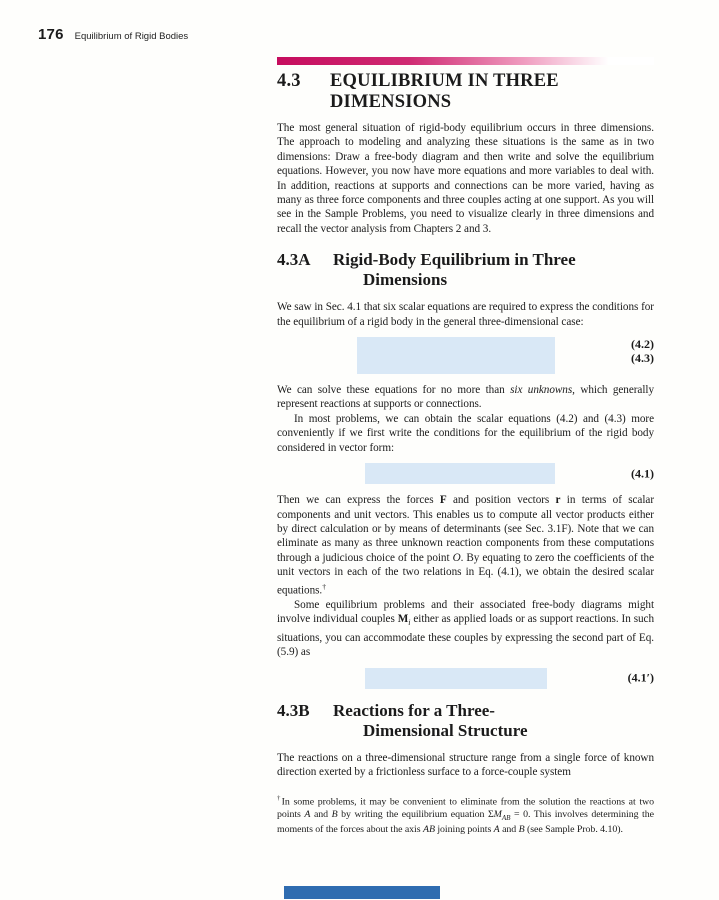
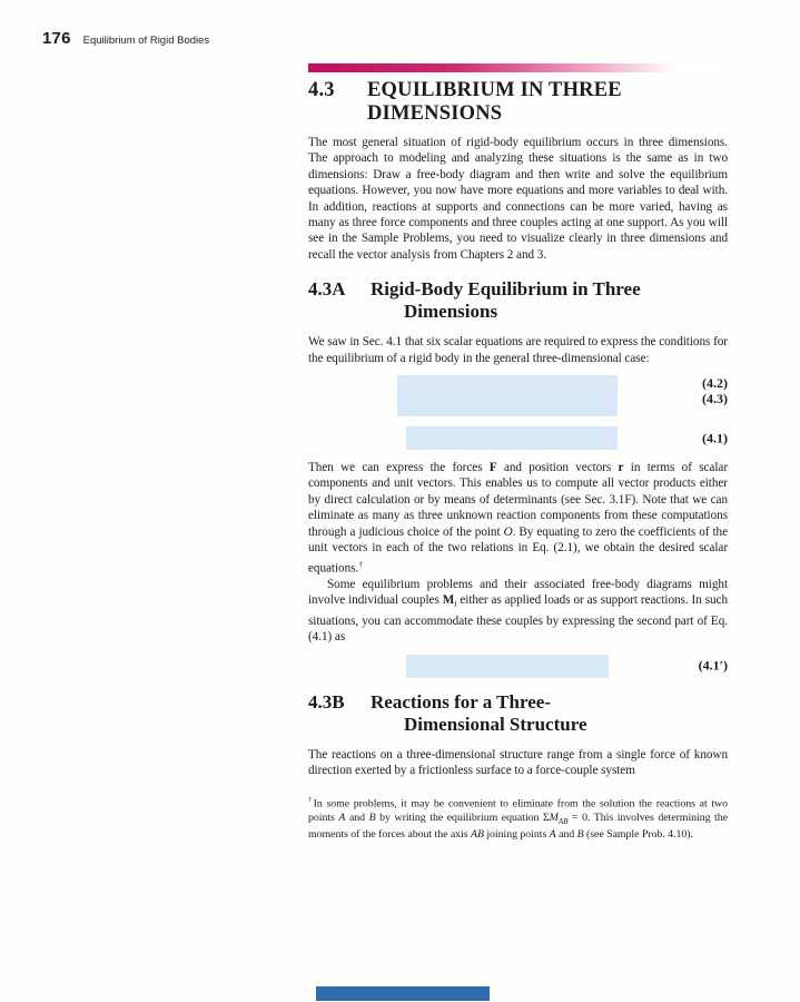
  176
  Equilibrium of Rigid Bodies
  4.3
  EQUILIBRIUM IN THREE DIMENSIONS
  The most general situation of rigid-body equilibrium occurs in three dimensions. The approach to modeling and analyzing these situations is the same as in two dimensions: Draw a free-body diagram and then write and solve the equilibrium equations. However, you now have more equations and more variables to deal with. In addition, reactions at supports and connections can be more varied, having as many as three force components and three couples acting at one support. As you will see in the Sample Problems, you need to visualize clearly in three dimensions and recall the vector analysis from Chapters 2 and 3.
  4.3A
  Rigid-Body Equilibrium in Three Dimensions
  We saw in Sec. 4.1 that six scalar equations are required to express the conditions for the equilibrium of a rigid body in the general three-dimensional case:
  (4.2)
  (4.3)
- We can solve these equations for no more than six unknowns, which generally represent reactions at supports or connections.
- In most problems, we can obtain the scalar equations (4.2) and (4.3) more conveniently if we first write the conditions for the equilibrium of the rigid body considered in vector form:
  (4.1)
- Then we can express the forces F and position vectors r in terms of scalar components and unit vectors. This enables us to compute all vector products either by direct calculation or by means of determinants (see Sec. 3.1F). Note that we can eliminate as many as three unknown reaction components from these computations through a judicious choice of the point O. By equating to zero the coefficients of the unit vectors in each of the two relations in Eq. (4.1), we obtain the desired scalar equations.†
+ Then we can express the forces F and position vectors r in terms of scalar components and unit vectors. This enables us to compute all vector products either by direct calculation or by means of determinants (see Sec. 3.1F). Note that we can eliminate as many as three unknown reaction components from these computations through a judicious choice of the point O. By equating to zero the coefficients of the unit vectors in each of the two relations in Eq. (2.1), we obtain the desired scalar equations.†
- Some equilibrium problems and their associated free-body diagrams might involve individual couples Mi either as applied loads or as support reactions. In such situations, you can accommodate these couples by expressing the second part of Eq. (5.9) as
+ Some equilibrium problems and their associated free-body diagrams might involve individual couples Mi either as applied loads or as support reactions. In such situations, you can accommodate these couples by expressing the second part of Eq. (4.1) as
  (4.1′)
  4.3B
  Reactions for a Three-Dimensional Structure
  The reactions on a three-dimensional structure range from a single force of known direction exerted by a frictionless surface to a force-couple system
  In some problems, it may be convenient to eliminate from the solution the reactions at two points A and B by writing the equilibrium equation ΣMAB = 0. This involves determining the moments of the forces about the axis AB joining points A and B (see Sample Prob. 4.10).
